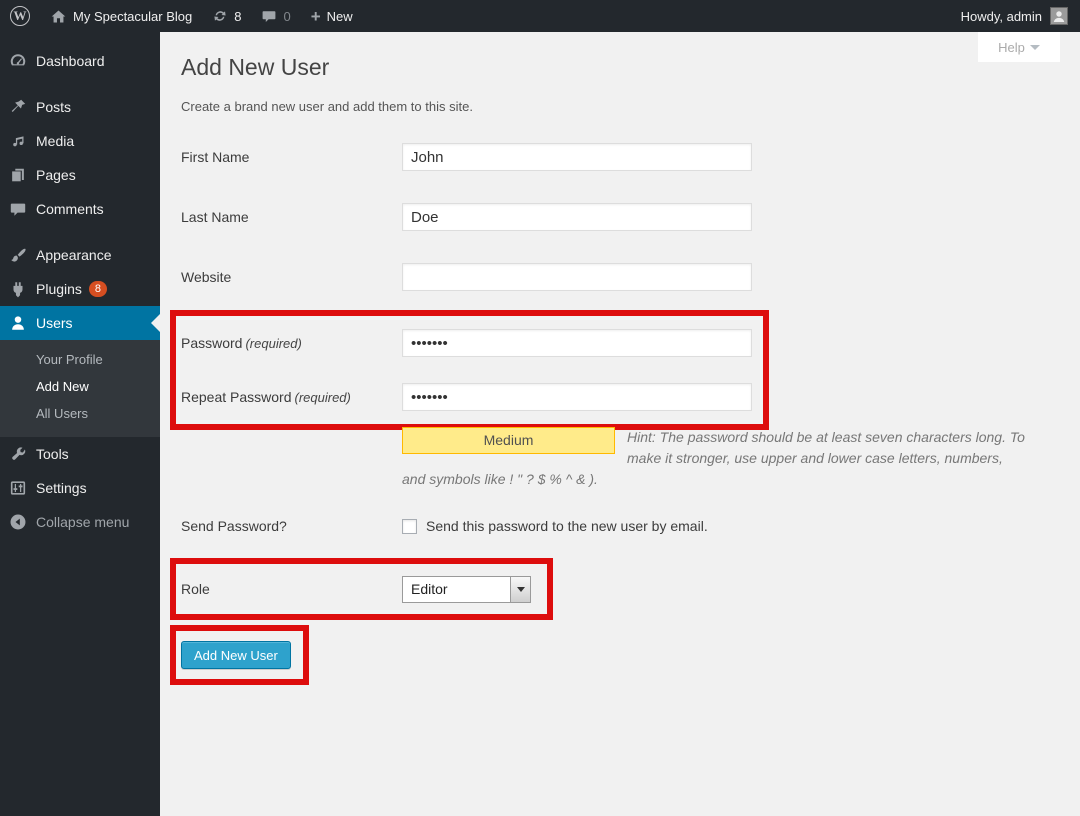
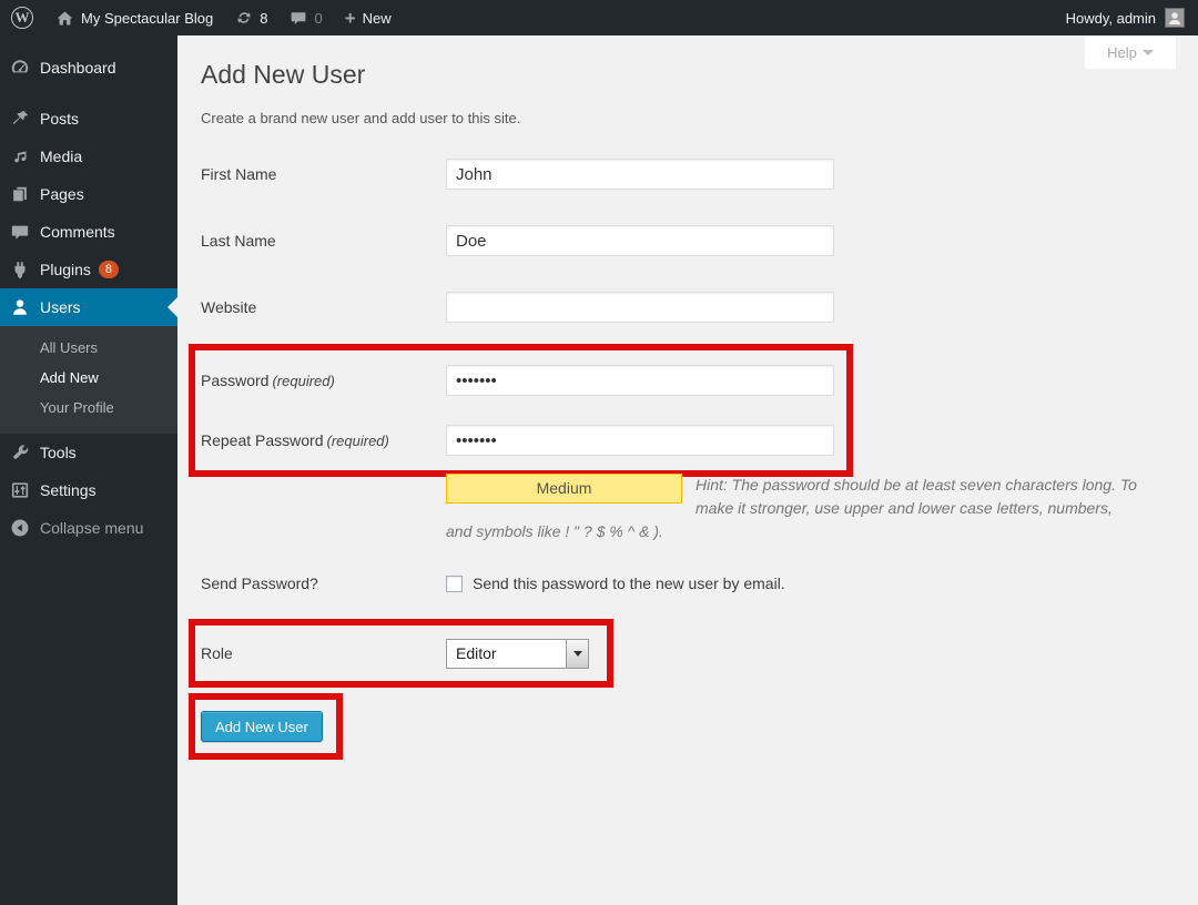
  W
  My Spectacular Blog
  8
  0
  +
  New
  Howdy, admin
  Dashboard
  Posts
  Media
  Pages
  Comments
- Appearance
  Plugins
  8
  Users
- Your Profile
+ All Users
  Add New
- All Users
+ Your Profile
  Tools
  Settings
  Collapse menu
  Help
  Add New User
- Create a brand new user and add them to this site.
+ Create a brand new user and add user to this site.
  First Name
  John
  Last Name
  Doe
  Website
  Password (required)
  •••••••
  Repeat Password (required)
  •••••••
  Medium
  Hint: The password should be at least seven characters long. To make it stronger, use upper and lower case letters, numbers, and symbols like ! " ? $ % ^ & ).
  Send Password?
  Send this password to the new user by email.
  Role
  Editor
  Add New User
